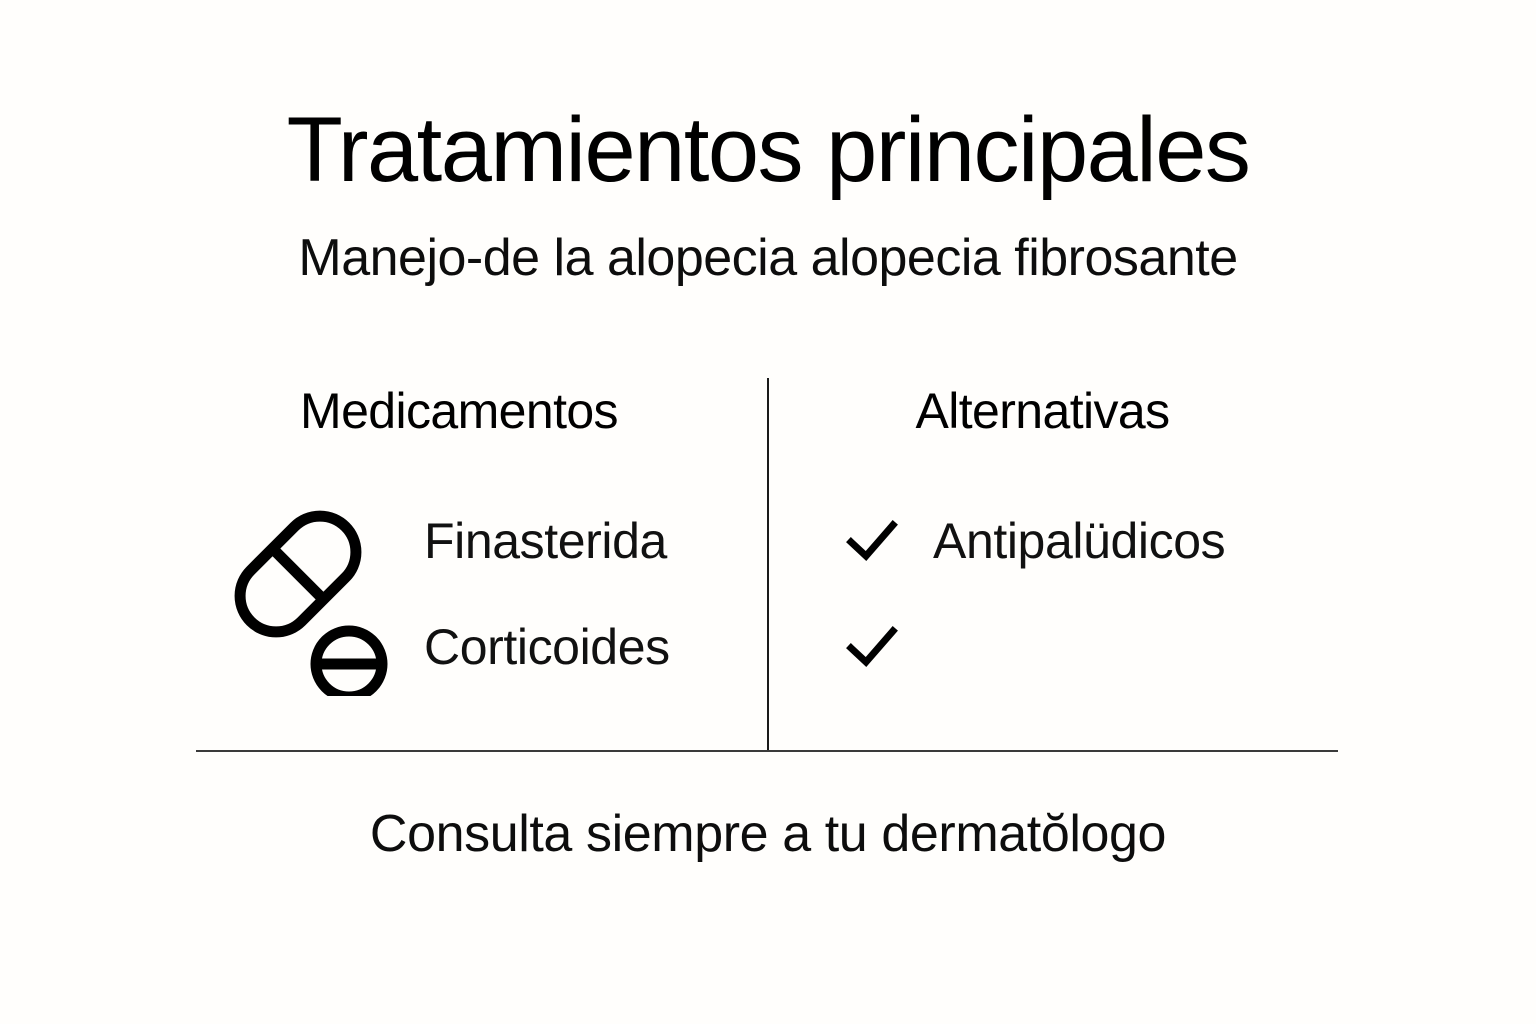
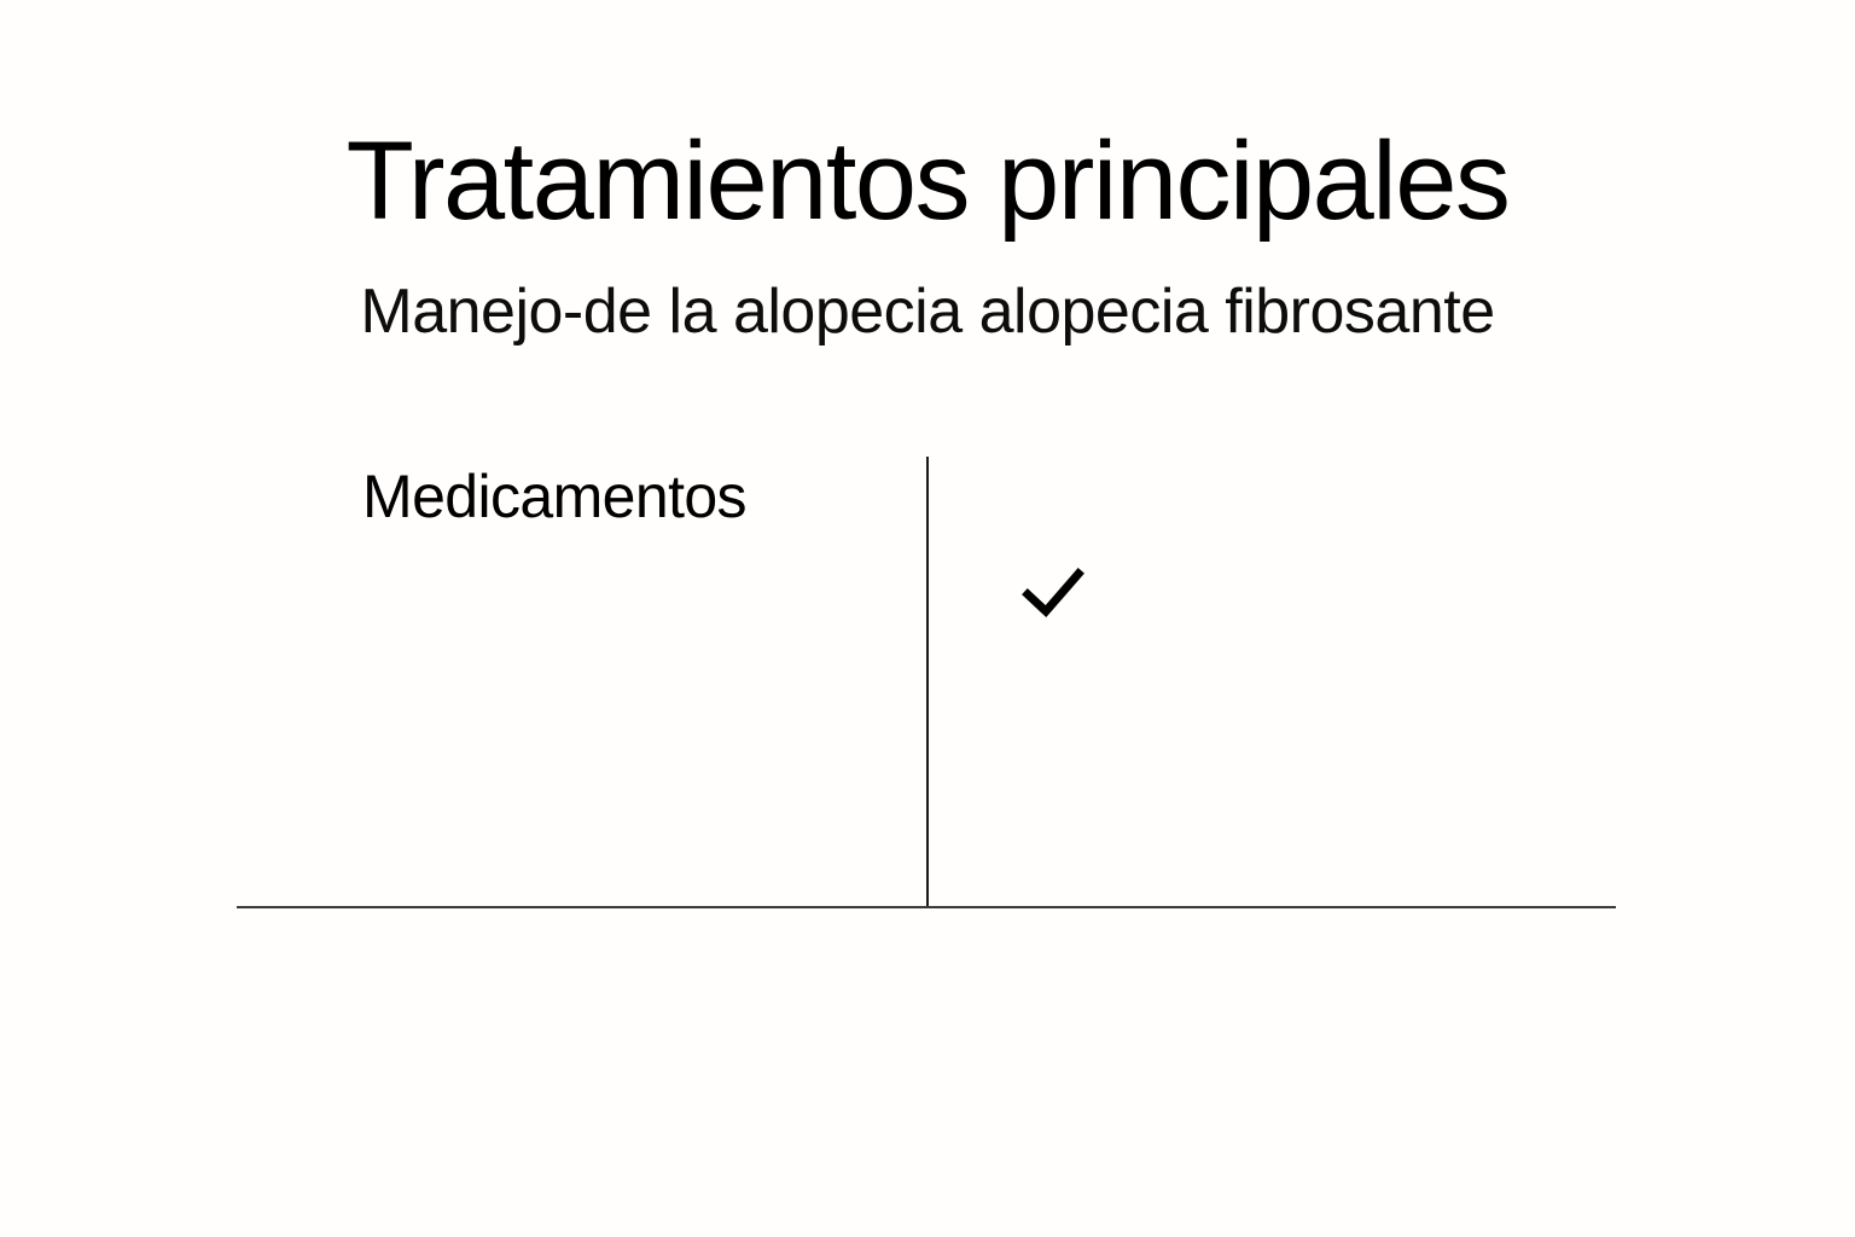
  Tratamientos principales
  Manejo-de la alopecia alopecia fibrosante
  Medicamentos
- Finasterida
- Corticoides
- Alternativas
- Antipalüdicos
- Consulta siempre a tu dermatŏlogo
